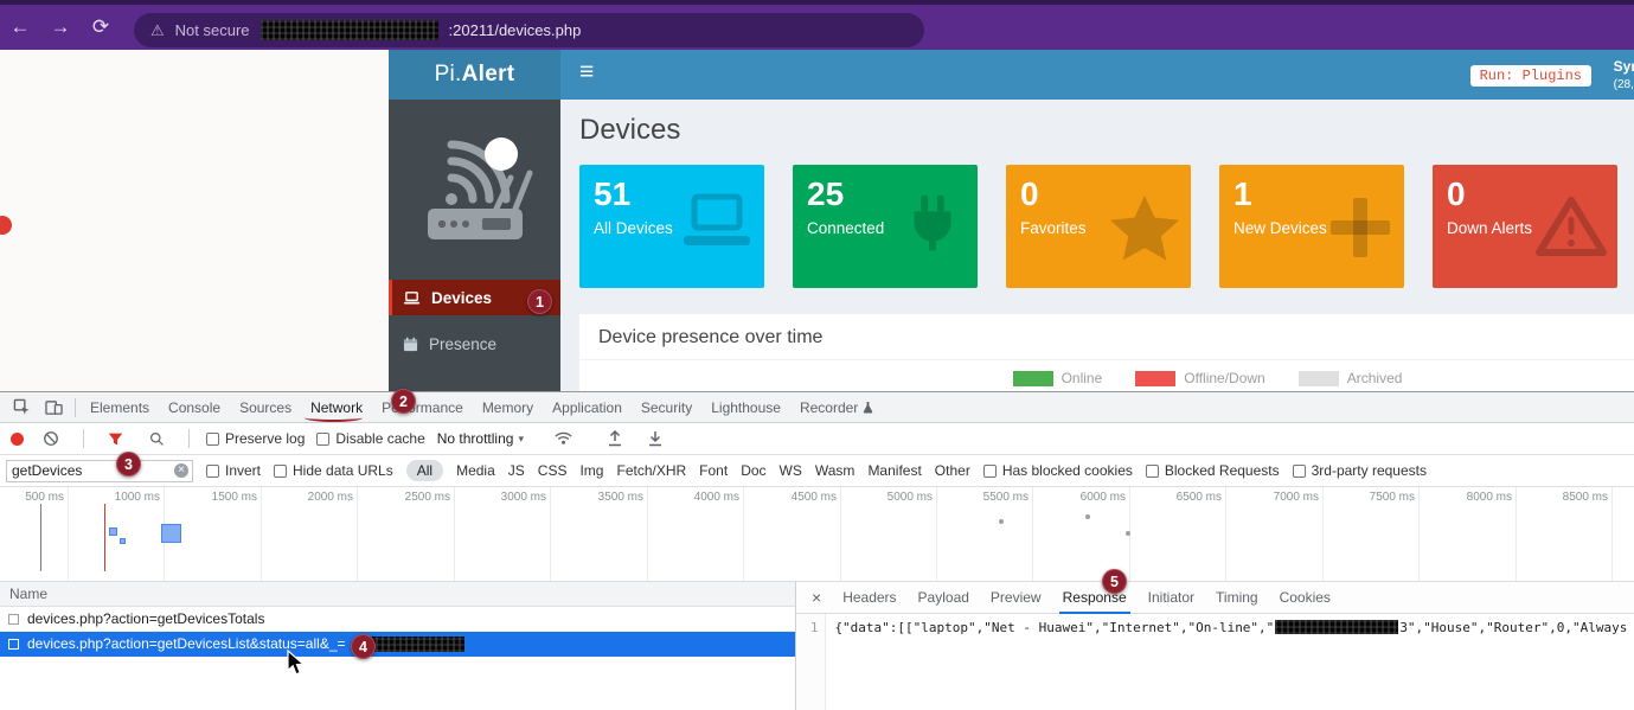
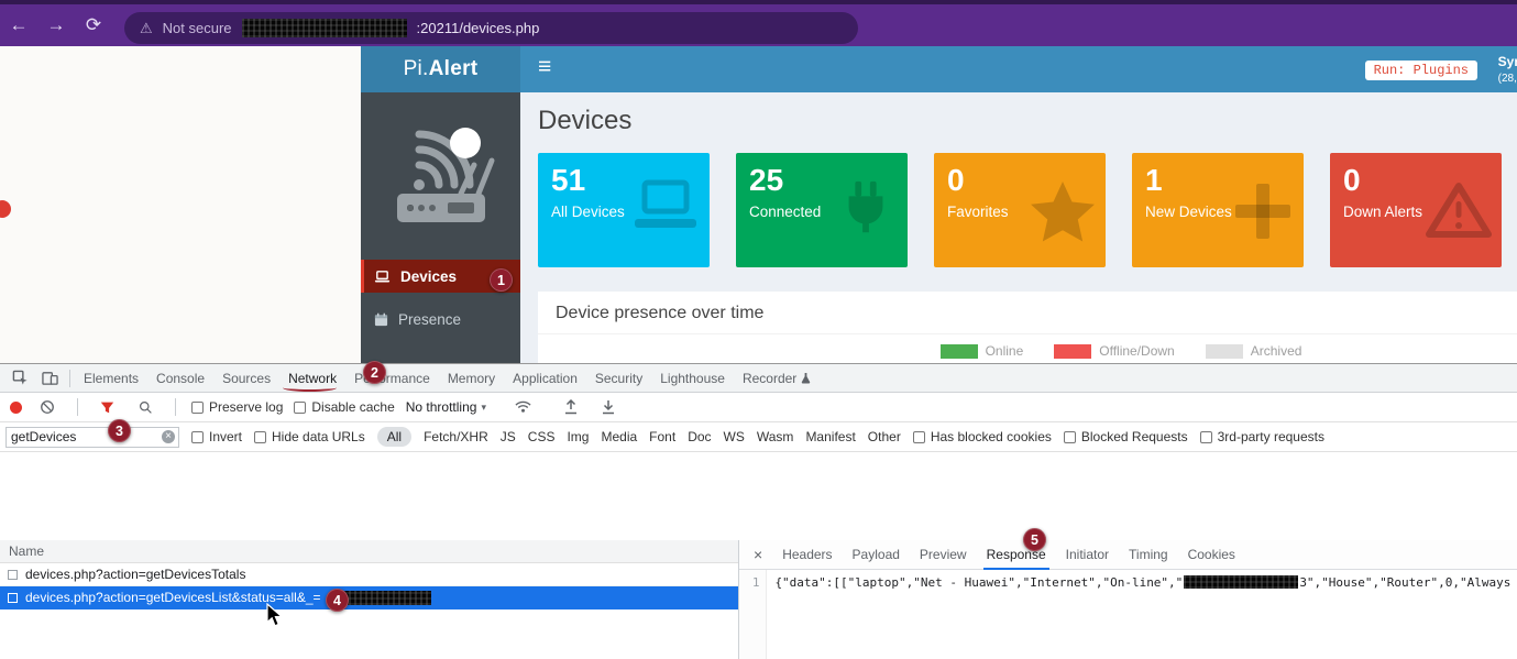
  ←
  →
  ⟳
  ⚠
  Not secure
  :20211/devices.php
  Pi.
  Alert
  Devices
  Presence
  ≡
  Run: Plugins
  (28,
  Devices
  51
  All Devices
  25
  Connected
  0
  Favorites
  1
  New Devices
  0
  Down Alerts
  Device presence over time
  Online
  Offline/Down
  Archived
  Elements
  Console
  Sources
  Network
  Memory
  Application
  Security
  Lighthouse
  Recorder
  Preserve log
  Disable cache
  No throttling
  ▾
  getDevices
  ×
  Invert
  Hide data URLs
  All
- Media
+ Fetch/XHR
  JS
  CSS
  Img
- Fetch/XHR
+ Media
  Font
  Doc
  WS
  Wasm
  Manifest
  Other
  Has blocked cookies
  Blocked Requests
  3rd-party requests
- 500 ms
- 1000 ms
- 1500 ms
- 2000 ms
- 2500 ms
- 3000 ms
- 3500 ms
- 4000 ms
- 4500 ms
- 5000 ms
- 5500 ms
- 6000 ms
- 6500 ms
- 7000 ms
- 7500 ms
- 8000 ms
- 8500 ms
  Name
  devices.php?action=getDevicesTotals
  devices.php?action=getDevicesList&status=all&_=
  ×
  Headers
  Payload
  Preview
  Response
  Initiator
  Timing
  Cookies
  1
  {"data":[["laptop","Net - Huawei","Internet","On-line"," 3","House","Router",0,"Always
  1
  2
  3
  4
  5
